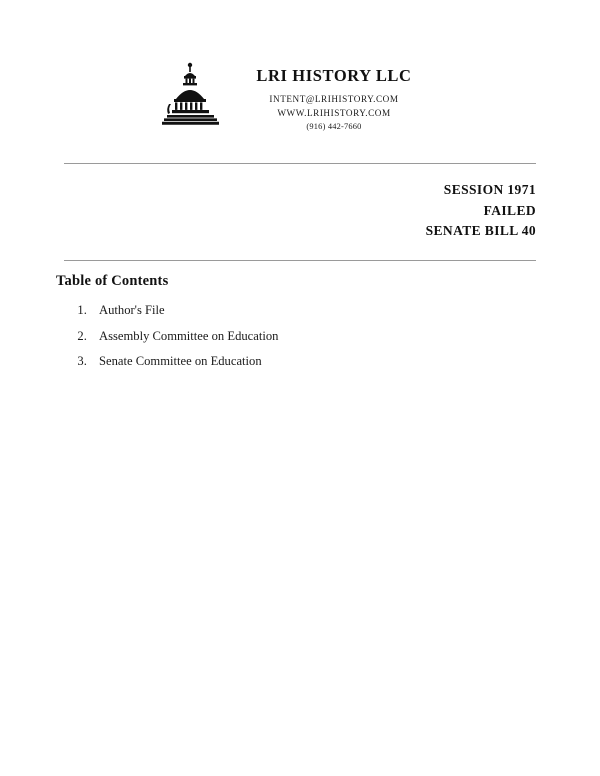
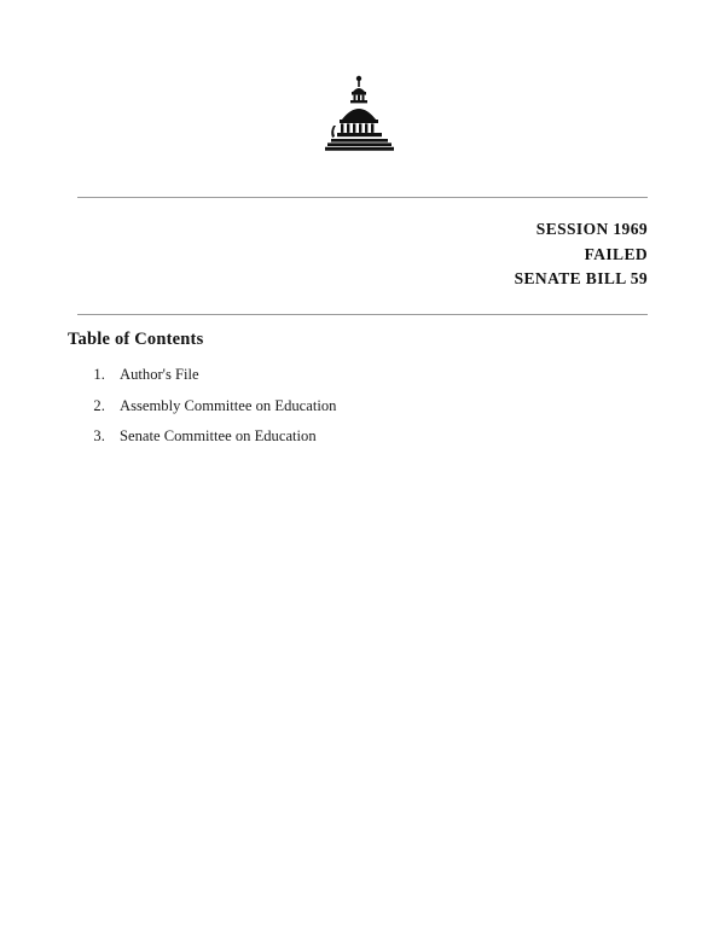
- LRI HISTORY LLC
- INTENT@LRIHISTORY.COM
- WWW.LRIHISTORY.COM
- (916) 442-7660
- SESSION 1971
+ SESSION 1969
  FAILED
- SENATE BILL 40
+ SENATE BILL 59
  Table of Contents
  Author's File
  Assembly Committee on Education
  Senate Committee on Education
